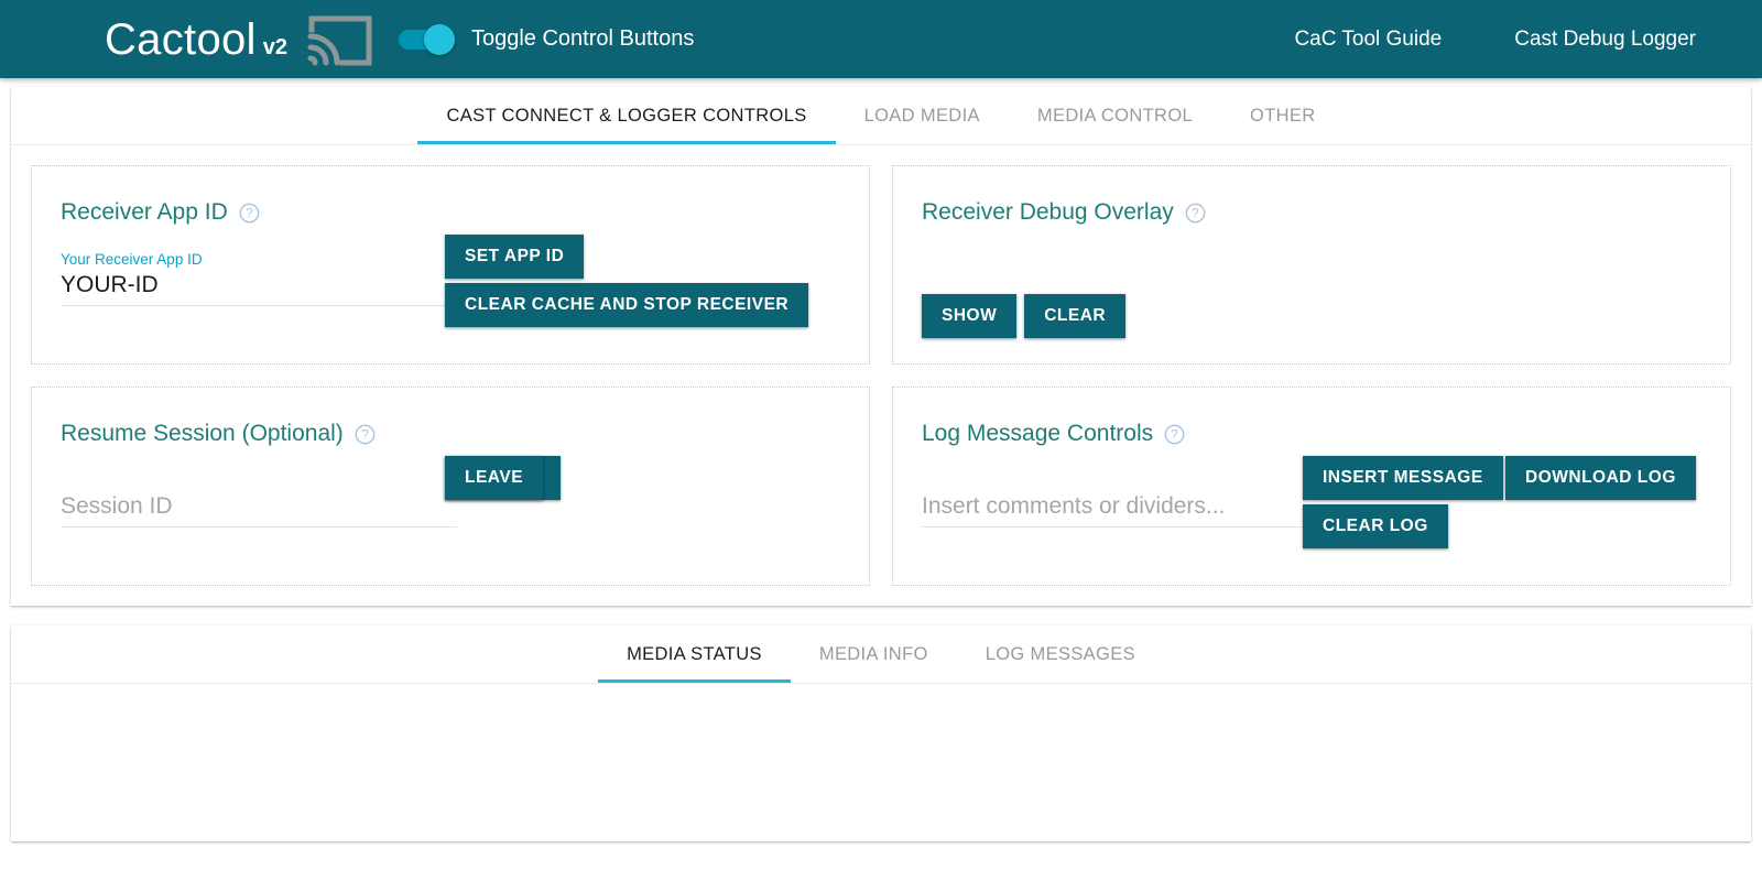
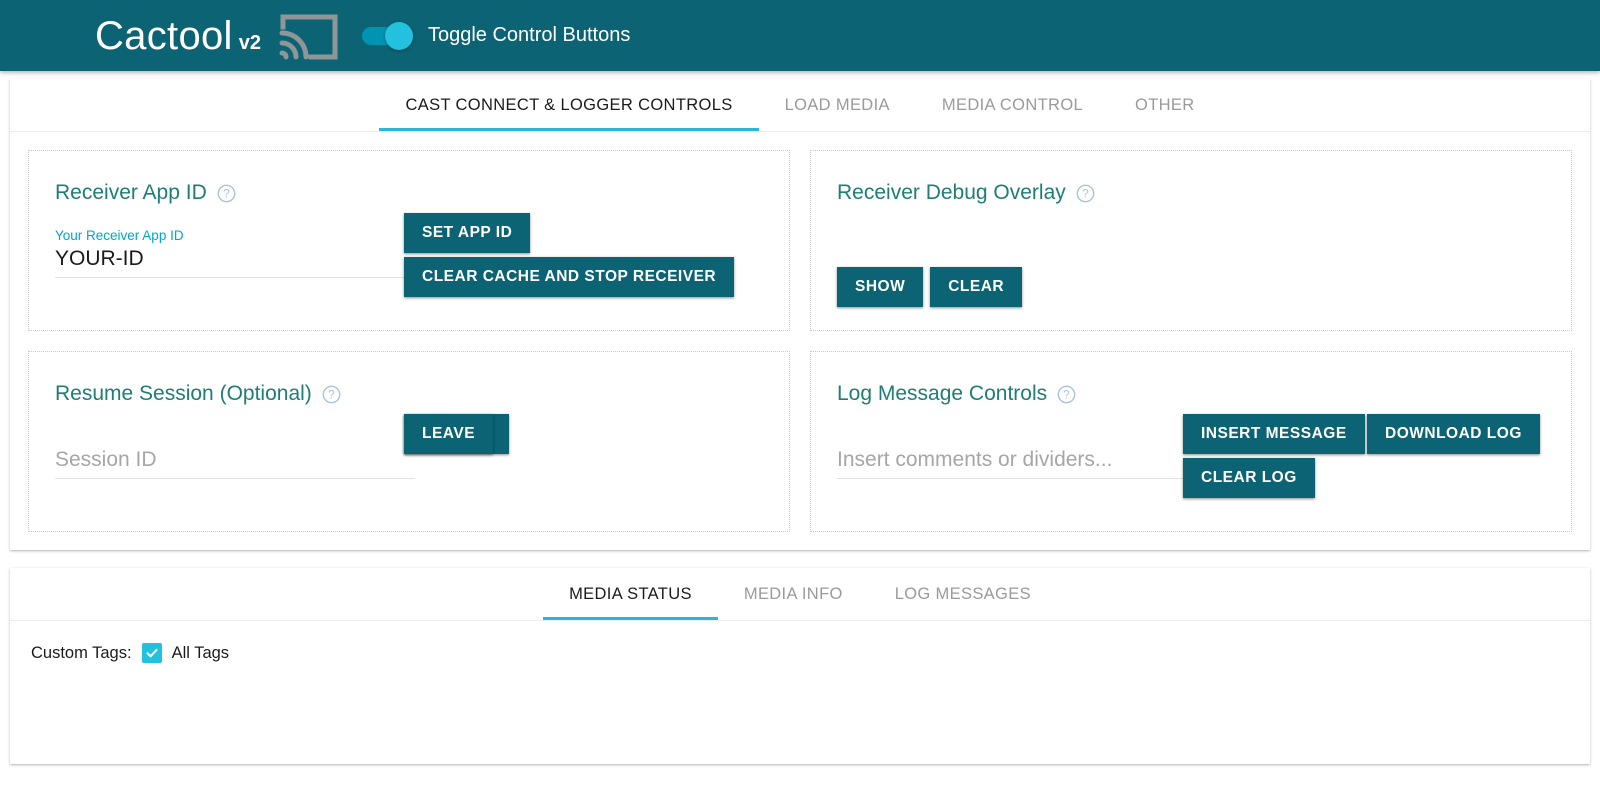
  Cactool
  v2
  Toggle Control Buttons
- CaC Tool Guide
- Cast Debug Logger
  CAST CONNECT & LOGGER CONTROLS
  LOAD MEDIA
  MEDIA CONTROL
  OTHER
  Receiver App ID
  ?
  Your Receiver App ID
  YOUR-ID
  SET APP ID
  CLEAR CACHE AND STOP RECEIVER
  Receiver Debug Overlay
  ?
  SHOW
  CLEAR
  Resume Session (Optional)
  ?
  Session ID
  LEAVE
  Log Message Controls
  ?
  Insert comments or dividers...
  INSERT MESSAGE
  DOWNLOAD LOG
  CLEAR LOG
  MEDIA STATUS
  MEDIA INFO
  LOG MESSAGES
+ Custom Tags:
+ All Tags
